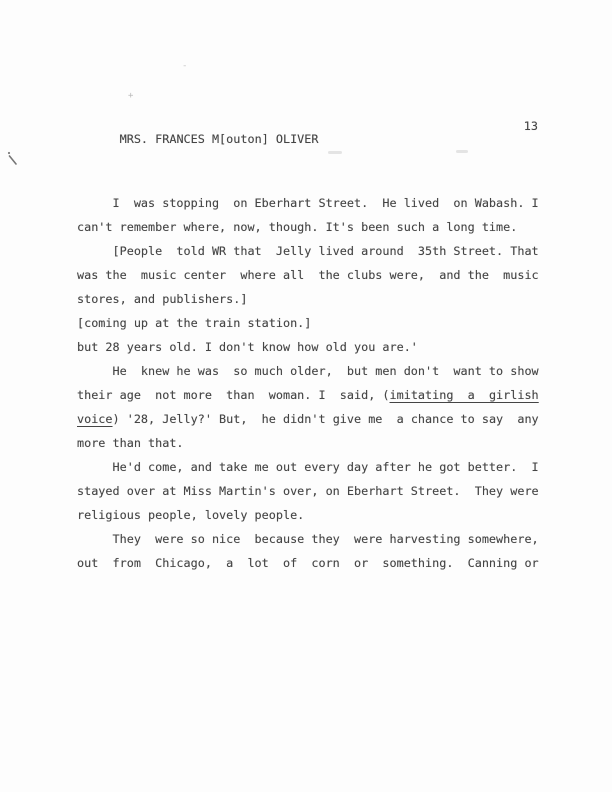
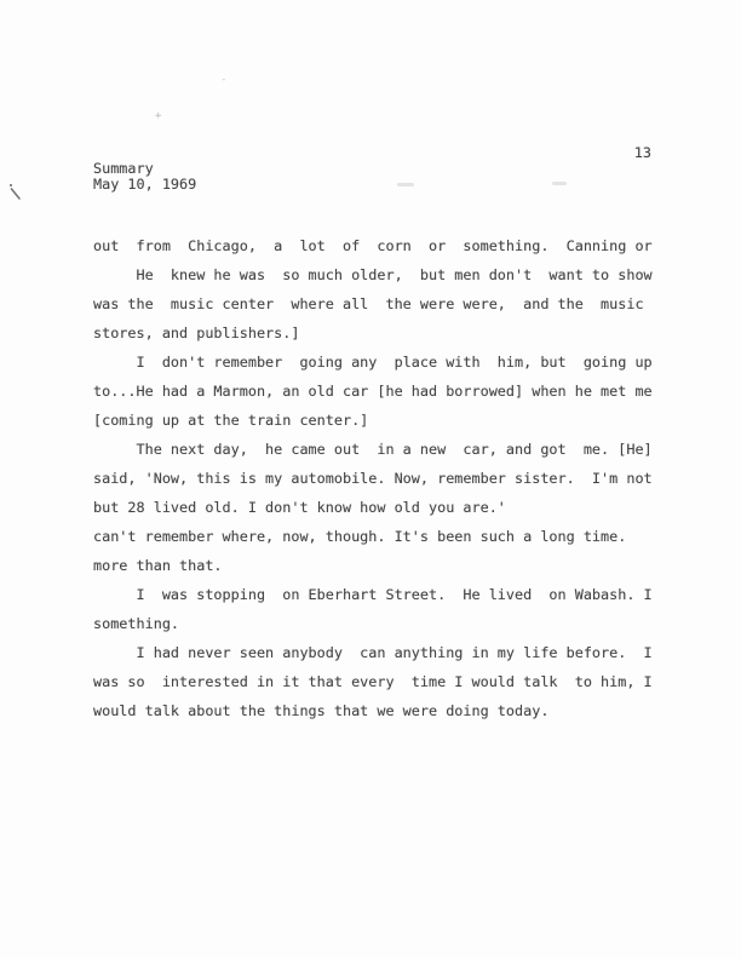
  -
  +
- MRS. FRANCES M[outon] OLIVER
  13
+ Summary
+ May 10, 1969
- I was stopping on Eberhart Street. He lived on Wabash. I
+ out from Chicago, a lot of corn or something. Canning or
- can't remember where, now, though. It's been such a long time.
+ He knew he was so much older, but men don't want to show
- [People told WR that Jelly lived around 35th Street. That
- was the music center where all the clubs were, and the music
+ was the music center where all the were were, and the music
  stores, and publishers.]
+ I don't remember going any place with him, but going up
+ to...He had a Marmon, an old car [he had borrowed] when he met me
- [coming up at the train station.]
+ [coming up at the train center.]
+ The next day, he came out in a new car, and got me. [He]
+ said, 'Now, this is my automobile. Now, remember sister. I'm not
- but 28 years old. I don't know how old you are.'
+ but 28 lived old. I don't know how old you are.'
- He knew he was so much older, but men don't want to show
+ can't remember where, now, though. It's been such a long time.
- their age not more than woman. I said, (imitating a girlish
- voice) '28, Jelly?' But, he didn't give me a chance to say any
  more than that.
- He'd come, and take me out every day after he got better. I
- stayed over at Miss Martin's over, on Eberhart Street. They were
- religious people, lovely people.
- They were so nice because they were harvesting somewhere,
- out from Chicago, a lot of corn or something. Canning or
+ I was stopping on Eberhart Street. He lived on Wabash. I
+ something.
+ I had never seen anybody can anything in my life before. I
+ was so interested in it that every time I would talk to him, I
+ would talk about the things that we were doing today.
